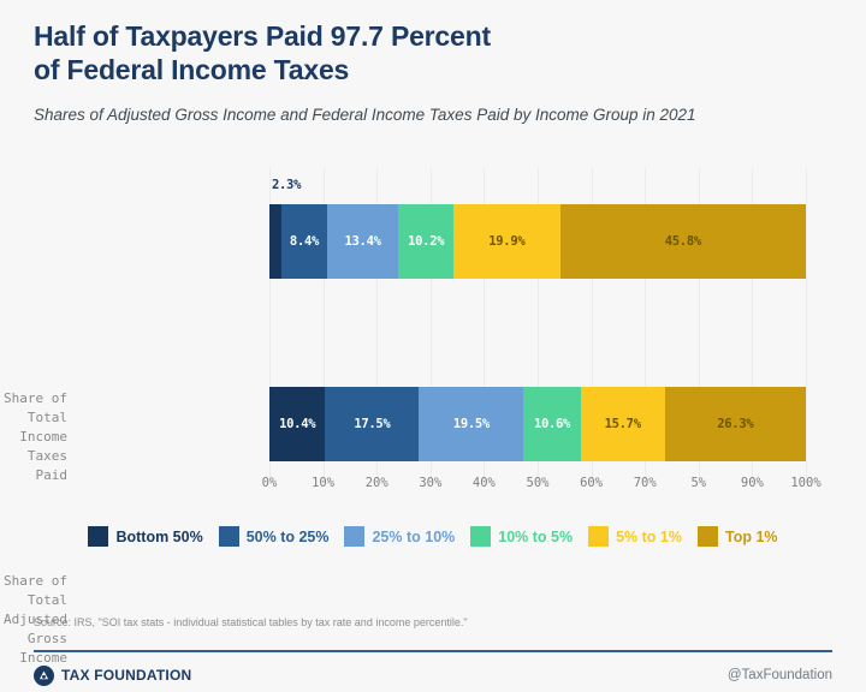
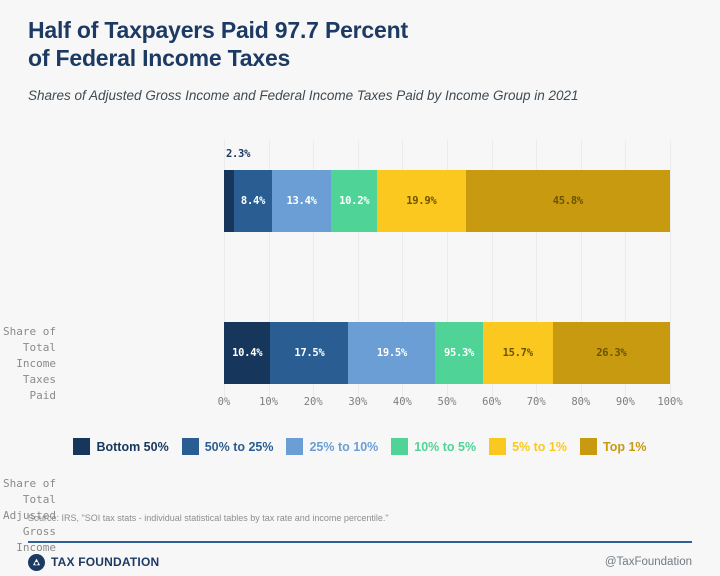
  Half of Taxpayers Paid 97.7 Percent
  of Federal Income Taxes
  Shares of Adjusted Gross Income and Federal Income Taxes Paid by Income Group in 2021
  2.3%
  Share of Total
  Income Taxes Paid
  Share of Total
  Adjusted Gross Income
  8.4%
  13.4%
  10.2%
  19.9%
  45.8%
  10.4%
  17.5%
  19.5%
- 10.6%
+ 95.3%
  15.7%
  26.3%
  0%
  10%
  20%
  30%
  40%
  50%
  60%
  70%
- 5%
+ 80%
  90%
  100%
  Bottom 50%
  50% to 25%
  25% to 10%
  10% to 5%
  5% to 1%
  Top 1%
  Source: IRS, "SOI tax stats - individual statistical tables by tax rate and income percentile."
  TAX FOUNDATION
  @TaxFoundation
